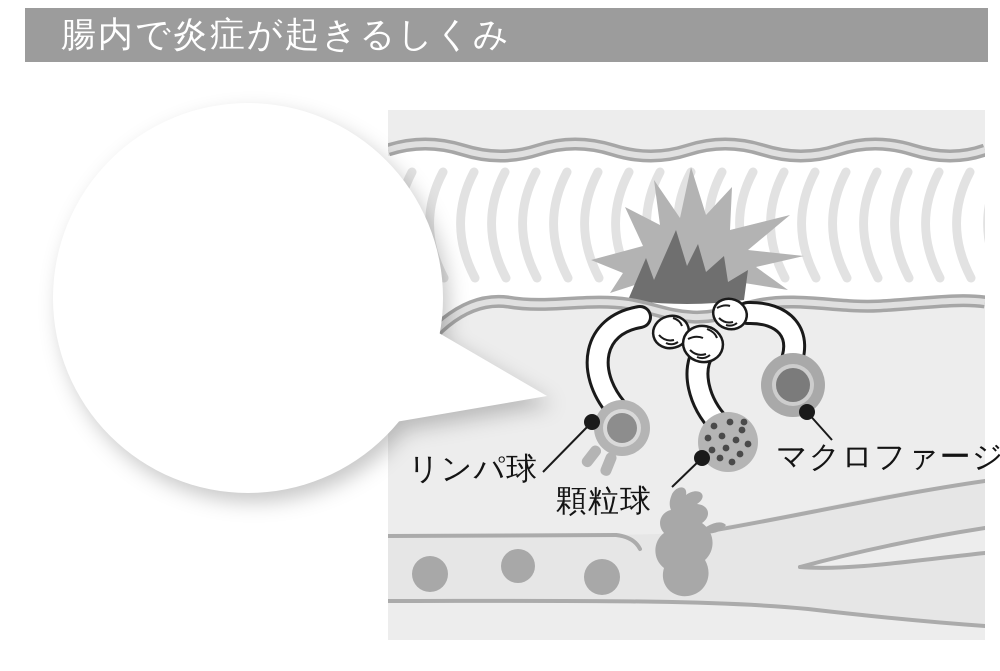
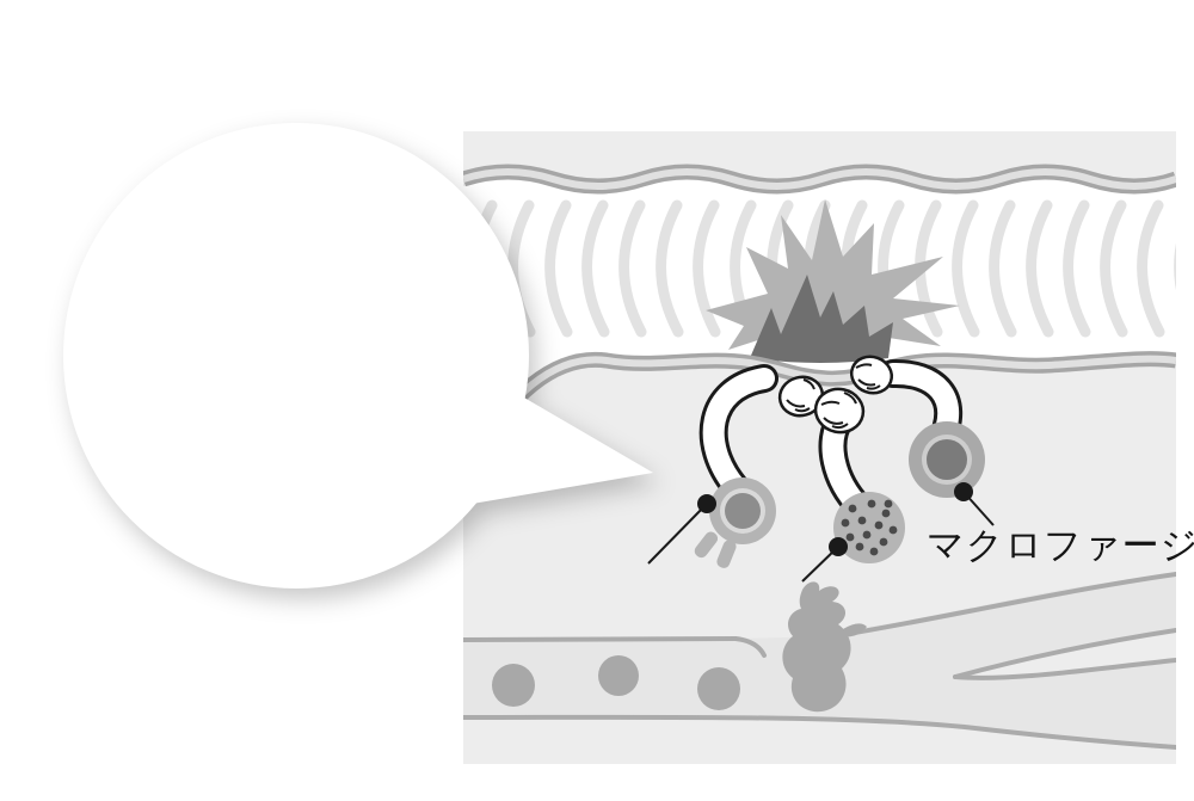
- 腸内で炎症が起きるしくみ
- リンパ球
- 顆粒球
  マクロファージ
